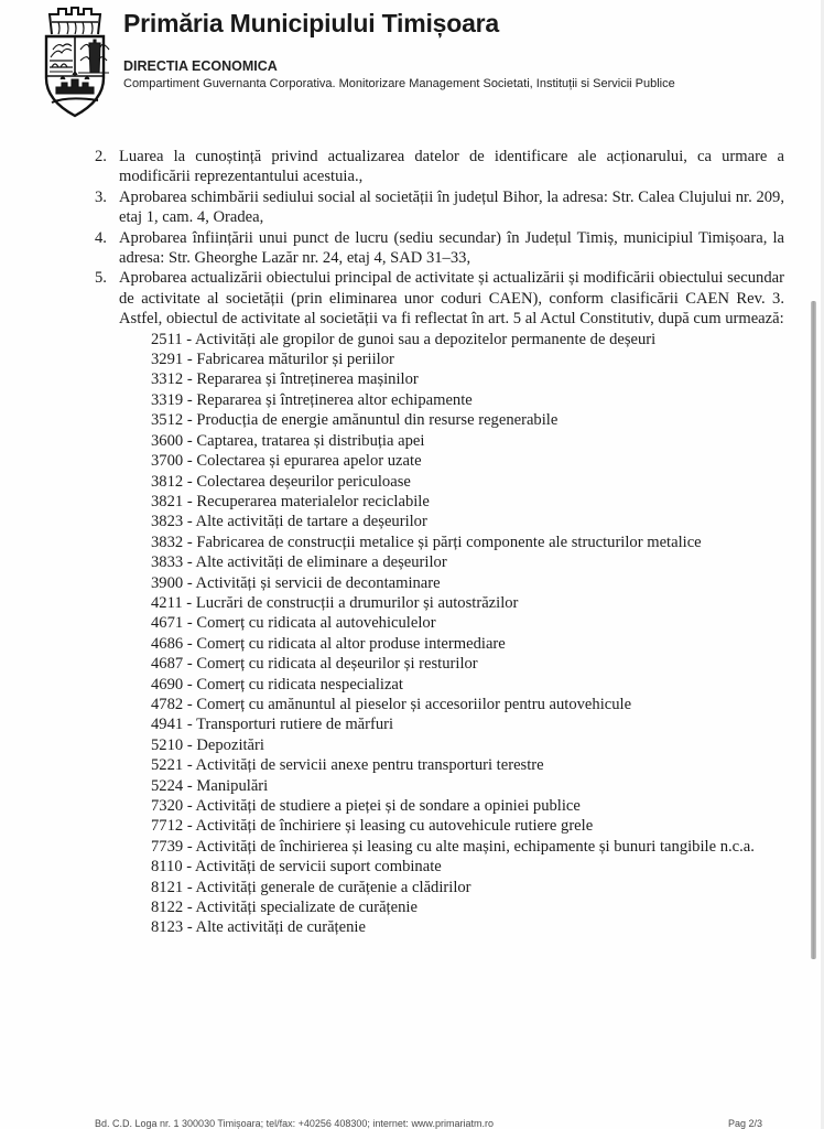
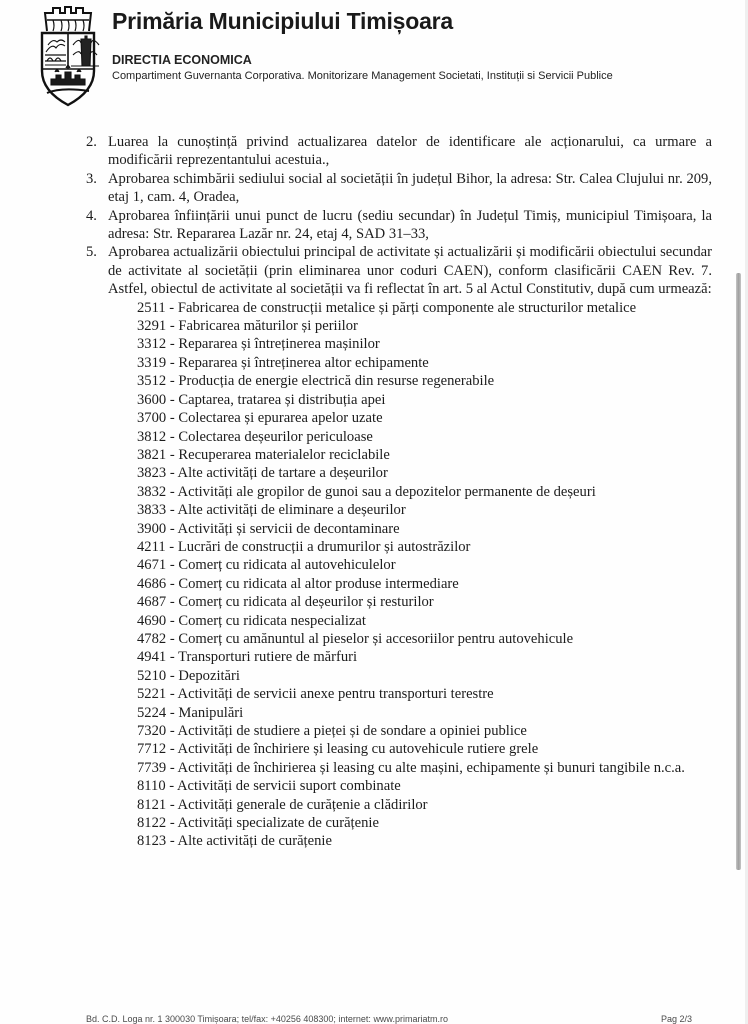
  Primăria Municipiului Timișoara
  DIRECTIA ECONOMICA
  Compartiment Guvernanta Corporativa. Monitorizare Management Societati, Instituții si Servicii Publice
  2.
  Luarea la cunoștință privind actualizarea datelor de identificare ale acționarului, ca urmare a modificării reprezentantului acestuia.,
  3.
  Aprobarea schimbării sediului social al societății în județul Bihor, la adresa: Str. Calea Clujului nr. 209, etaj 1, cam. 4, Oradea,
  4.
- Aprobarea înființării unui punct de lucru (sediu secundar) în Județul Timiș, municipiul Timișoara, la adresa: Str. Gheorghe Lazăr nr. 24, etaj 4, SAD 31–33,
+ Aprobarea înființării unui punct de lucru (sediu secundar) în Județul Timiș, municipiul Timișoara, la adresa: Str. Repararea Lazăr nr. 24, etaj 4, SAD 31–33,
  5.
- Aprobarea actualizării obiectului principal de activitate și actualizării și modificării obiectului secundar de activitate al societății (prin eliminarea unor coduri CAEN), conform clasificării CAEN Rev. 3. Astfel, obiectul de activitate al societății va fi reflectat în art. 5 al Actul Constitutiv, după cum urmează:
+ Aprobarea actualizării obiectului principal de activitate și actualizării și modificării obiectului secundar de activitate al societății (prin eliminarea unor coduri CAEN), conform clasificării CAEN Rev. 7. Astfel, obiectul de activitate al societății va fi reflectat în art. 5 al Actul Constitutiv, după cum urmează:
- 2511 - Activități ale gropilor de gunoi sau a depozitelor permanente de deșeuri
+ 2511 - Fabricarea de construcții metalice și părți componente ale structurilor metalice
  3291 - Fabricarea măturilor și periilor
  3312 - Repararea și întreținerea mașinilor
  3319 - Repararea și întreținerea altor echipamente
- 3512 - Producția de energie amănuntul din resurse regenerabile
+ 3512 - Producția de energie electrică din resurse regenerabile
  3600 - Captarea, tratarea și distribuția apei
  3700 - Colectarea și epurarea apelor uzate
  3812 - Colectarea deșeurilor periculoase
  3821 - Recuperarea materialelor reciclabile
  3823 - Alte activități de tartare a deșeurilor
- 3832 - Fabricarea de construcții metalice și părți componente ale structurilor metalice
+ 3832 - Activități ale gropilor de gunoi sau a depozitelor permanente de deșeuri
  3833 - Alte activități de eliminare a deșeurilor
  3900 - Activități și servicii de decontaminare
  4211 - Lucrări de construcții a drumurilor și autostrăzilor
  4671 - Comerț cu ridicata al autovehiculelor
  4686 - Comerț cu ridicata al altor produse intermediare
  4687 - Comerț cu ridicata al deșeurilor și resturilor
  4690 - Comerț cu ridicata nespecializat
  4782 - Comerț cu amănuntul al pieselor și accesoriilor pentru autovehicule
  4941 - Transporturi rutiere de mărfuri
  5210 - Depozitări
  5221 - Activități de servicii anexe pentru transporturi terestre
  5224 - Manipulări
  7320 - Activități de studiere a pieței și de sondare a opiniei publice
  7712 - Activități de închiriere și leasing cu autovehicule rutiere grele
  7739 - Activități de închirierea și leasing cu alte mașini, echipamente și bunuri tangibile n.c.a.
  8110 - Activități de servicii suport combinate
  8121 - Activități generale de curățenie a clădirilor
  8122 - Activități specializate de curățenie
  8123 - Alte activități de curățenie
  Bd. C.D. Loga nr. 1 300030 Timișoara; tel/fax: +40256 408300; internet: www.primariatm.ro
  Pag 2/3
